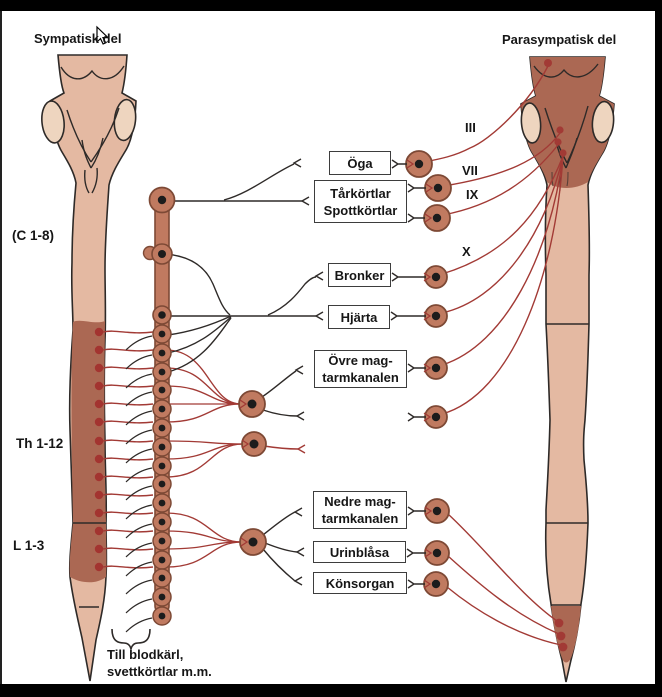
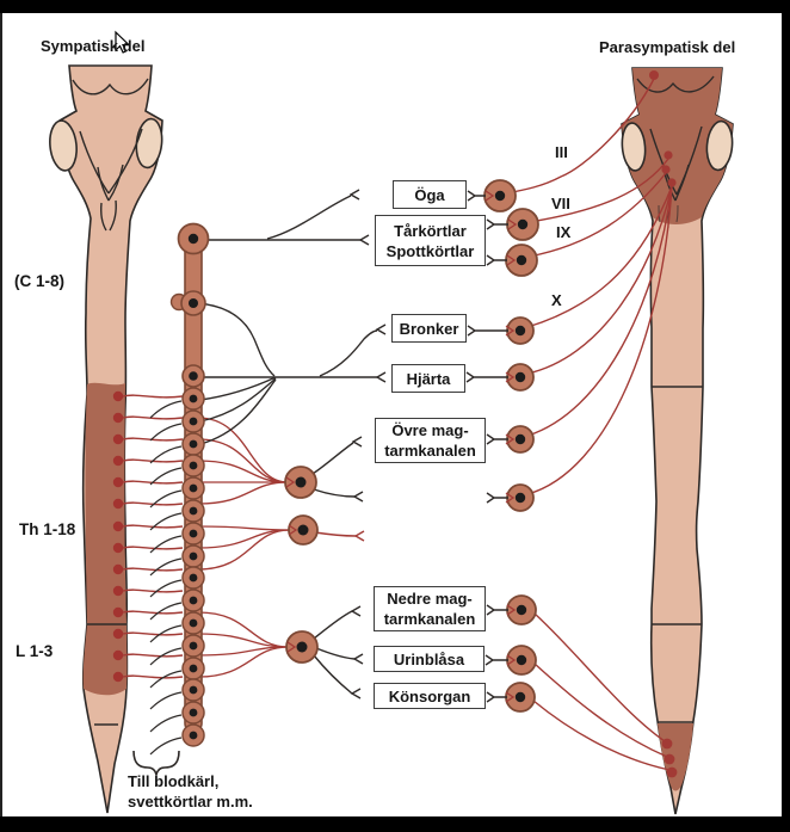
  Sympatisk del
  Parasympatisk del
  (C 1-8)
- Th 1-12
+ Th 1-18
  L 1-3
  III
  VII
  IX
  X
  Till blodkärl,
  svettkörtlar m.m.
  Öga
  Tårkörtlar
  Spottkörtlar
  Bronker
  Hjärta
  Övre mag-
  tarmkanalen
  Nedre mag-
  tarmkanalen
  Urinblåsa
  Könsorgan
